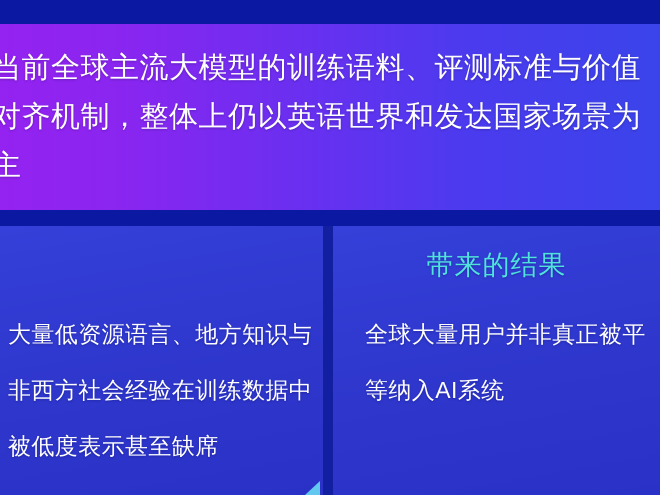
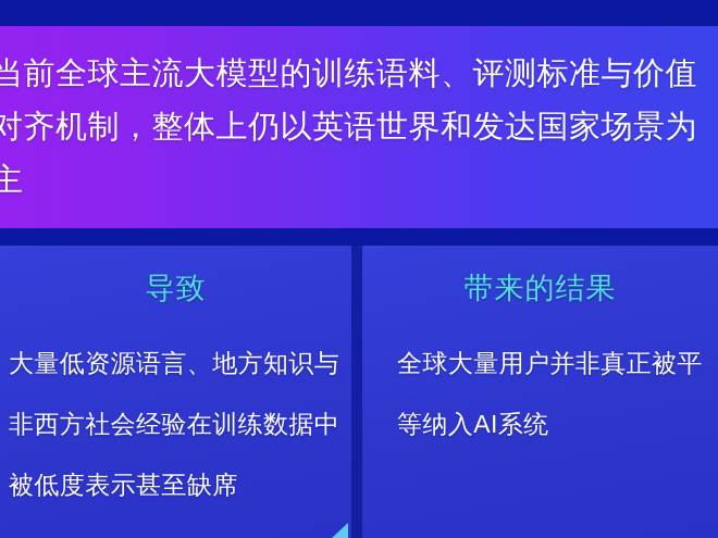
  当前全球主流大模型的训练语料、评测标准与价值对齐机制，整体上仍以英语世界和发达国家场景为主
+ 导致
  大量低资源语言、地方知识与非西方社会经验在训练数据中被低度表示甚至缺席
  带来的结果
  全球大量用户并非真正被平等纳入AI系统
